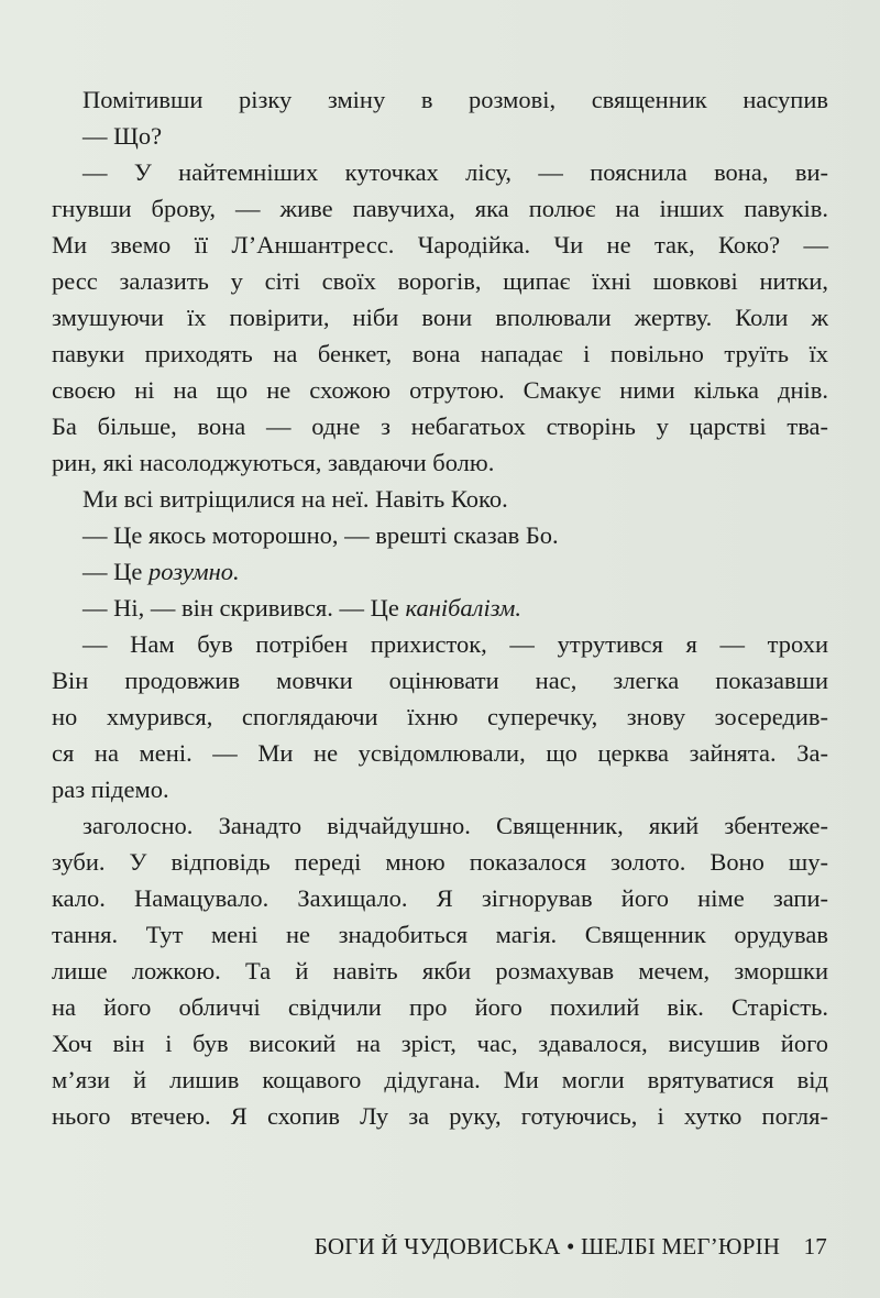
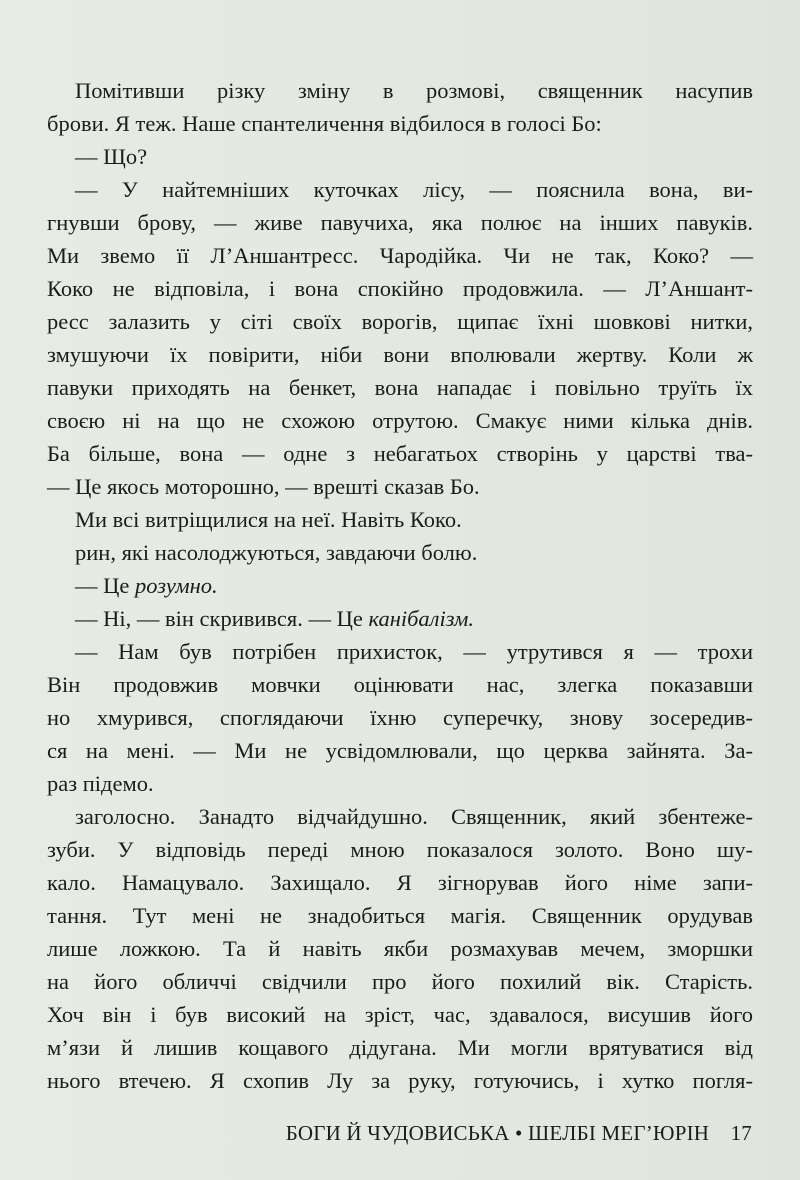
  Помітивши різку зміну в розмові, священник насупив
+ брови. Я теж. Наше спантеличення відбилося в голосі Бо:
  — Що?
  — У найтемніших куточках лісу, — пояснила вона, ви-
  гнувши брову, — живе павучиха, яка полює на інших павуків.
  Ми звемо її Л’Аншантресс. Чародійка. Чи не так, Коко? —
+ Коко не відповіла, і вона спокійно продовжила. — Л’Аншант-
  ресс залазить у сіті своїх ворогів, щипає їхні шовкові нитки,
  змушуючи їх повірити, ніби вони вполювали жертву. Коли ж
  павуки приходять на бенкет, вона нападає і повільно труїть їх
  своєю ні на що не схожою отрутою. Смакує ними кілька днів.
  Ба більше, вона — одне з небагатьох створінь у царстві тва-
- рин, які насолоджуються, завдаючи болю.
+ — Це якось моторошно, — врешті сказав Бо.
  Ми всі витріщилися на неї. Навіть Коко.
- — Це якось моторошно, — врешті сказав Бо.
+ рин, які насолоджуються, завдаючи болю.
  — Це розумно.
  — Ні, — він скривився. — Це канібалізм.
  — Нам був потрібен прихисток, — утрутився я — трохи
  Він продовжив мовчки оцінювати нас, злегка показавши
  но хмурився, споглядаючи їхню суперечку, знову зосередив-
  ся на мені. — Ми не усвідомлювали, що церква зайнята. За-
  раз підемо.
  заголосно. Занадто відчайдушно. Священник, який збентеже-
  зуби. У відповідь переді мною показалося золото. Воно шу-
  кало. Намацувало. Захищало. Я зігнорував його німе запи-
  тання. Тут мені не знадобиться магія. Священник орудував
  лише ложкою. Та й навіть якби розмахував мечем, зморшки
  на його обличчі свідчили про його похилий вік. Старість.
  Хоч він і був високий на зріст, час, здавалося, висушив його
  м’язи й лишив кощавого дідугана. Ми могли врятуватися від
  нього втечею. Я схопив Лу за руку, готуючись, і хутко погля-
  БОГИ Й ЧУДОВИСЬКА • ШЕЛБІ МЕГ’ЮРІН 17
